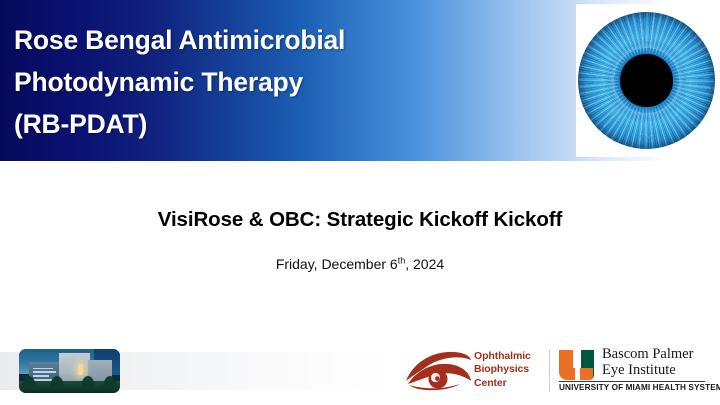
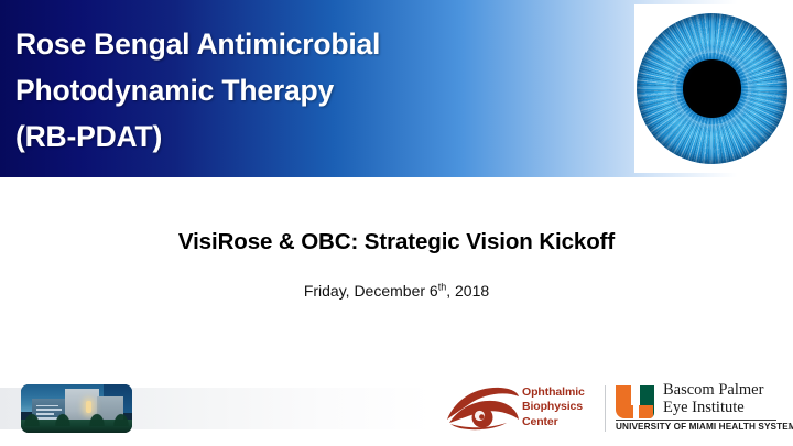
  Rose Bengal Antimicrobial
  Photodynamic Therapy
  (RB-PDAT)
- VisiRose & OBC: Strategic Kickoff Kickoff
+ VisiRose & OBC: Strategic Vision Kickoff
- Friday, December 6th, 2024
+ Friday, December 6th, 2018
  Ophthalmic
  Biophysics
  Center
  Bascom Palmer
  Eye Institute
  UNIVERSITY OF MIAMI HEALTH SYSTEM
